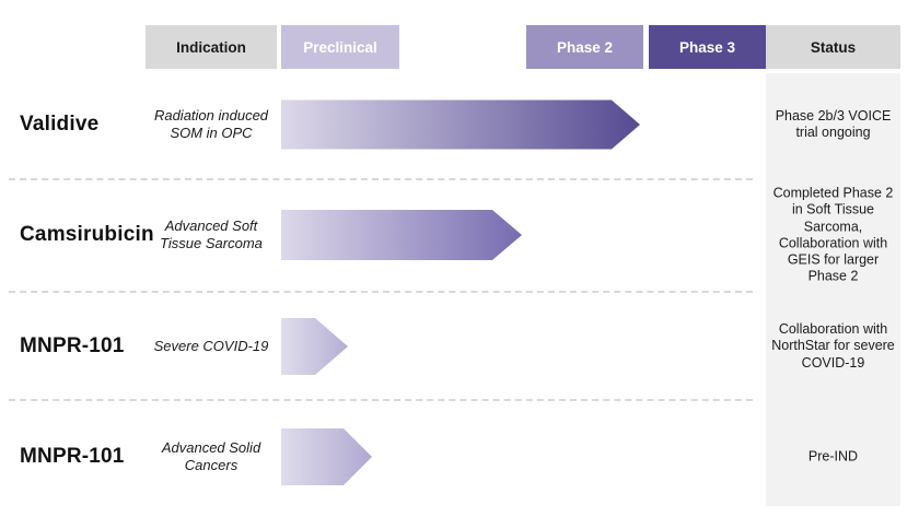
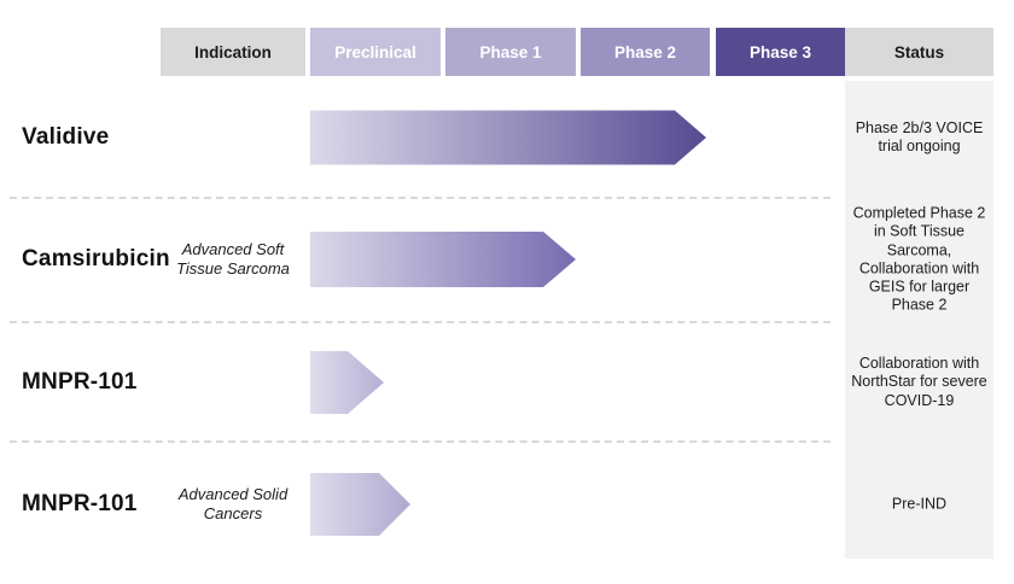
  Indication
  Preclinical
+ Phase 1
  Phase 2
  Phase 3
  Status
  Validive
- Radiation induced SOM in OPC
  Phase 2b/3 VOICE trial ongoing
  Camsirubicin
  Advanced Soft Tissue Sarcoma
  Completed Phase 2 in Soft Tissue Sarcoma, Collaboration with GEIS for larger Phase 2
  MNPR-101
- Severe COVID-19
  Collaboration with NorthStar for severe COVID-19
  MNPR-101
  Advanced Solid Cancers
  Pre-IND
